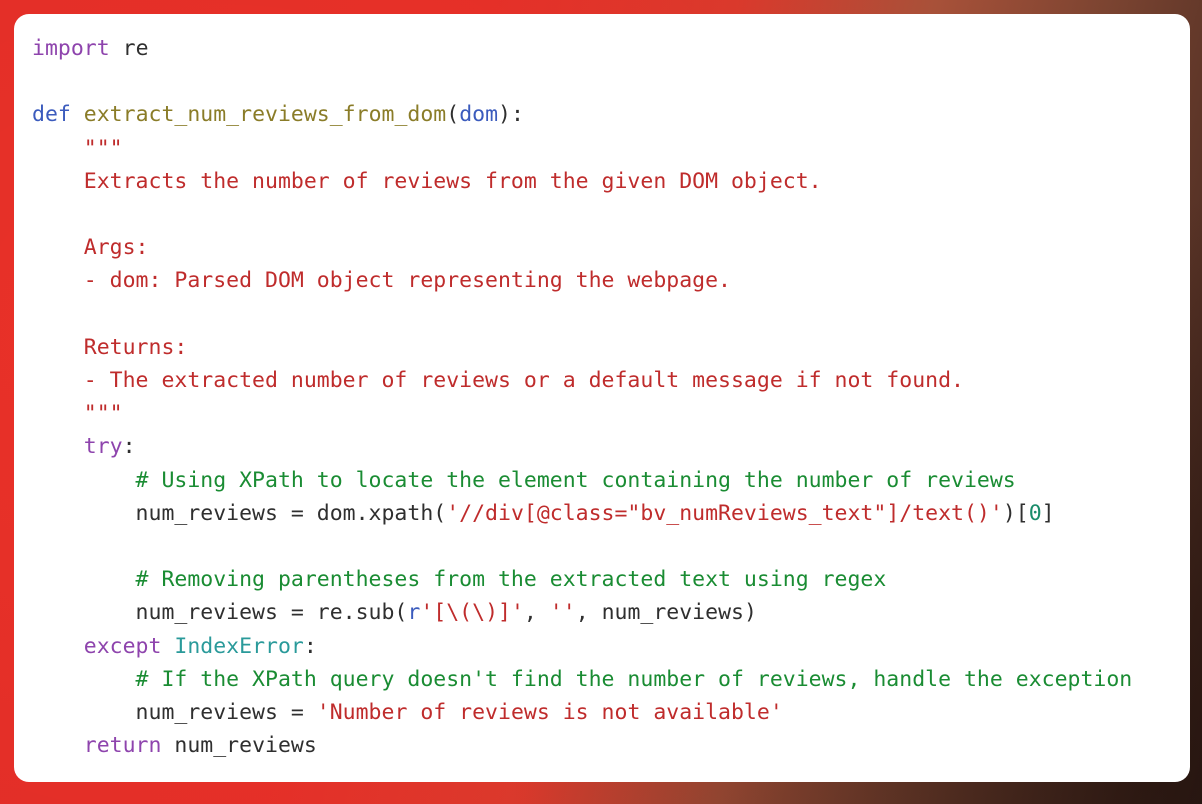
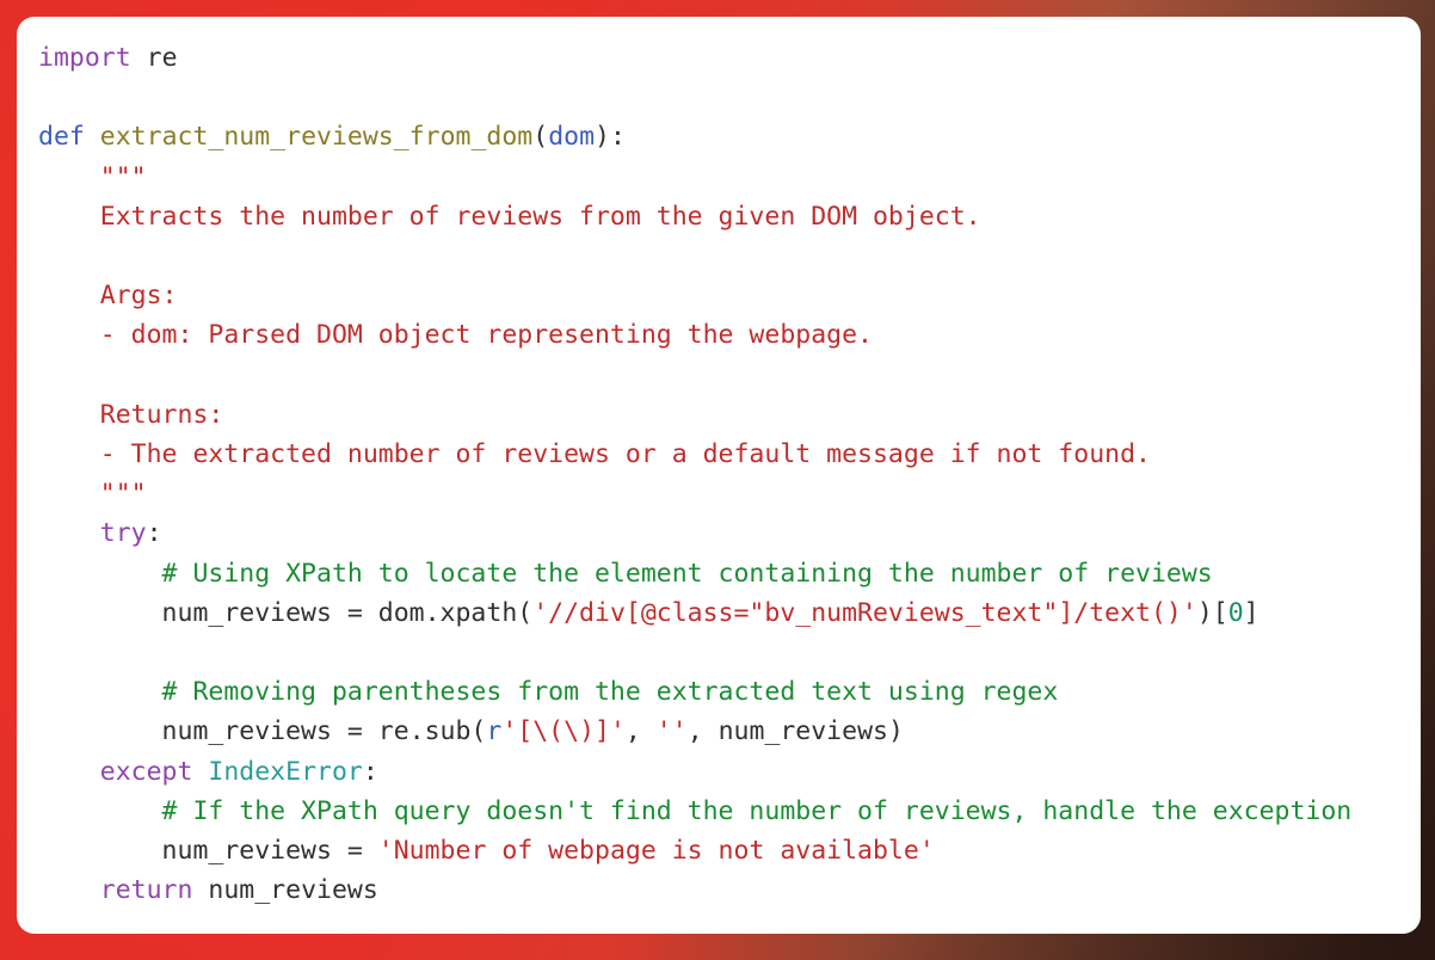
- import re def extract_num_reviews_from_dom(dom): """ Extracts the number of reviews from the given DOM object. Args: - dom: Parsed DOM object representing the webpage. Returns: - The extracted number of reviews or a default message if not found. """ try: # Using XPath to locate the element containing the number of reviews num_reviews = dom.xpath('//div[@class="bv_numReviews_text"]/text()')[0] # Removing parentheses from the extracted text using regex num_reviews = re.sub(r'[\(\)]', '', num_reviews) except IndexError: # If the XPath query doesn't find the number of reviews, handle the exception num_reviews = 'Number of reviews is not available' return num_reviews
+ import re def extract_num_reviews_from_dom(dom): """ Extracts the number of reviews from the given DOM object. Args: - dom: Parsed DOM object representing the webpage. Returns: - The extracted number of reviews or a default message if not found. """ try: # Using XPath to locate the element containing the number of reviews num_reviews = dom.xpath('//div[@class="bv_numReviews_text"]/text()')[0] # Removing parentheses from the extracted text using regex num_reviews = re.sub(r'[\(\)]', '', num_reviews) except IndexError: # If the XPath query doesn't find the number of reviews, handle the exception num_reviews = 'Number of webpage is not available' return num_reviews
